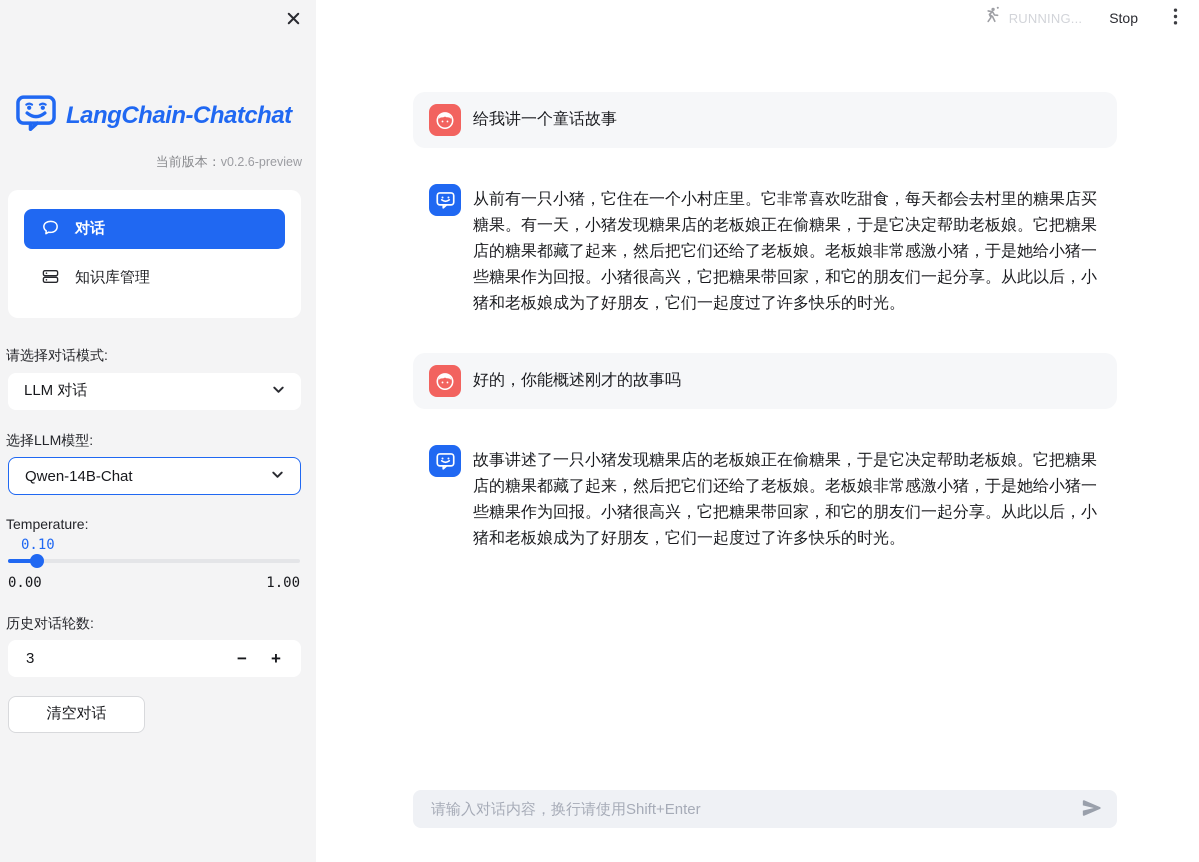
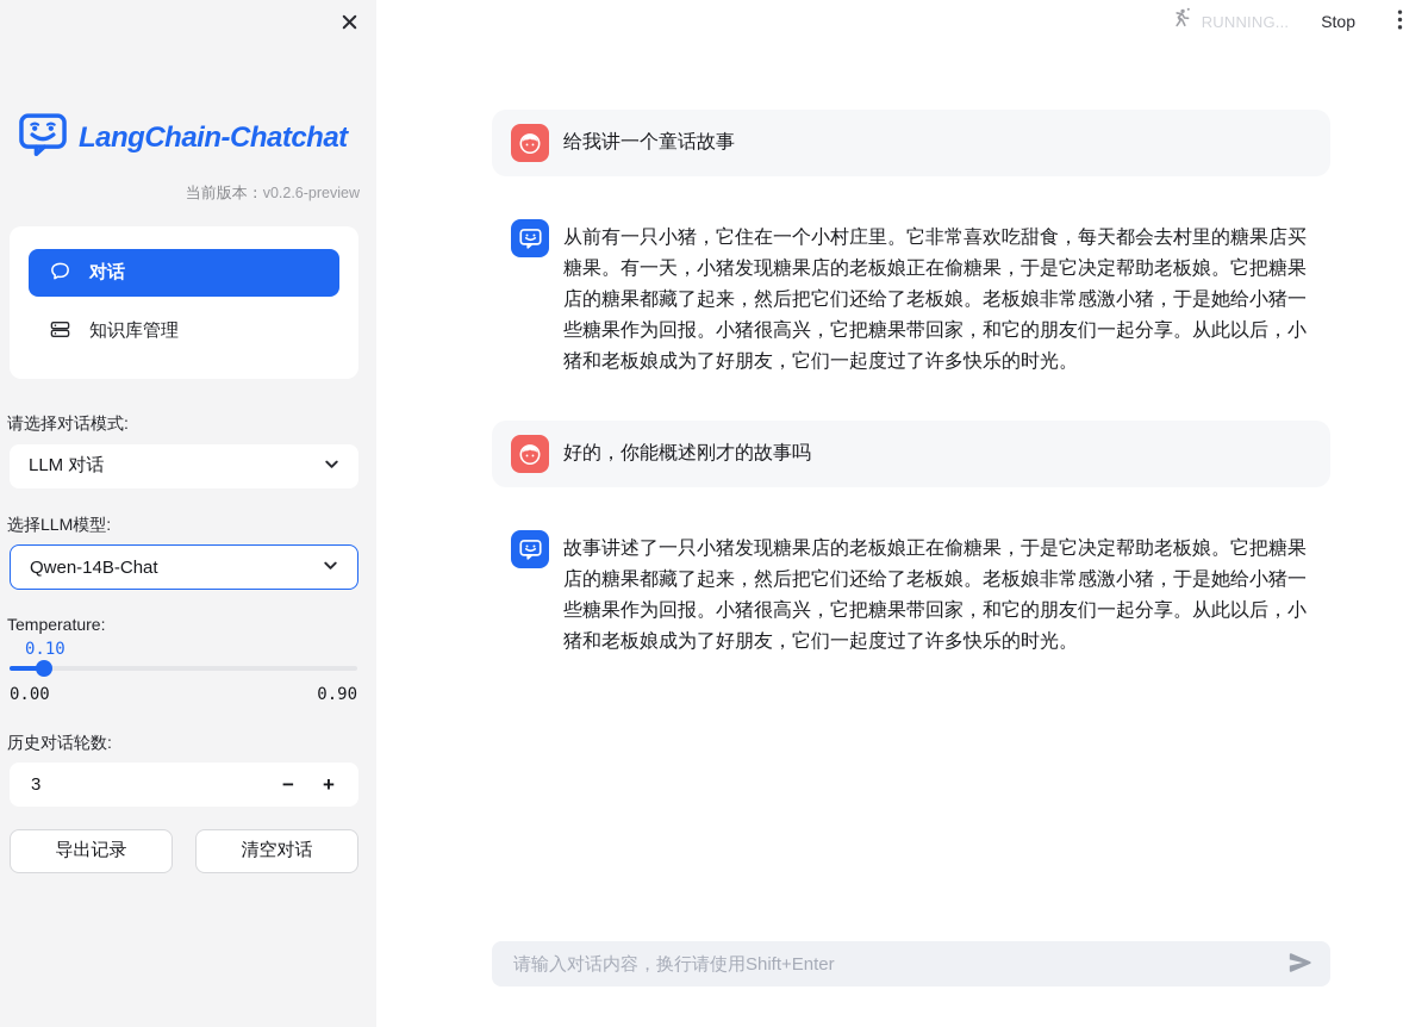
  LangChain-Chatchat
  当前版本：v0.2.6-preview
  对话
  知识库管理
  请选择对话模式:
  LLM 对话
  选择LLM模型:
  Qwen-14B-Chat
  Temperature:
  0.10
  0.00
- 1.00
+ 0.90
  历史对话轮数:
  3
  −
  +
+ 导出记录
  清空对话
  RUNNING...
  Stop
  给我讲一个童话故事
  从前有一只小猪，它住在一个小村庄里。它非常喜欢吃甜食，每天都会去村里的糖果店买糖果。有一天，小猪发现糖果店的老板娘正在偷糖果，于是它决定帮助老板娘。它把糖果店的糖果都藏了起来，然后把它们还给了老板娘。老板娘非常感激小猪，于是她给小猪一些糖果作为回报。小猪很高兴，它把糖果带回家，和它的朋友们一起分享。从此以后，小猪和老板娘成为了好朋友，它们一起度过了许多快乐的时光。
  好的，你能概述刚才的故事吗
  故事讲述了一只小猪发现糖果店的老板娘正在偷糖果，于是它决定帮助老板娘。它把糖果店的糖果都藏了起来，然后把它们还给了老板娘。老板娘非常感激小猪，于是她给小猪一些糖果作为回报。小猪很高兴，它把糖果带回家，和它的朋友们一起分享。从此以后，小猪和老板娘成为了好朋友，它们一起度过了许多快乐的时光。
  请输入对话内容，换行请使用Shift+Enter
